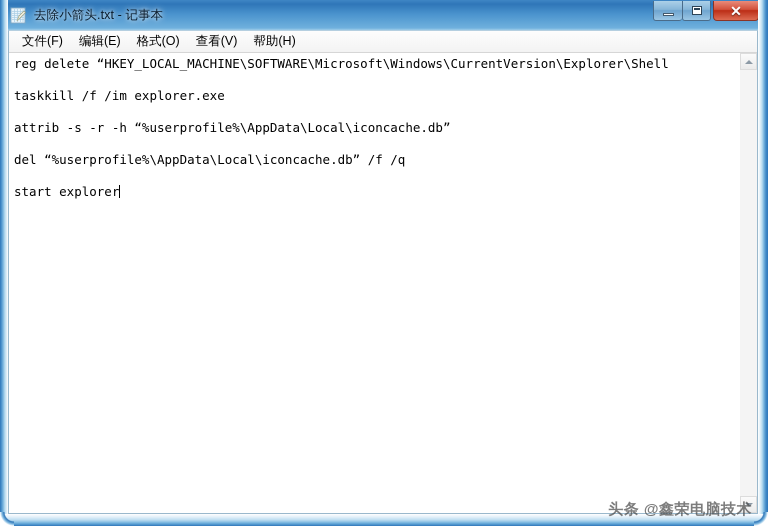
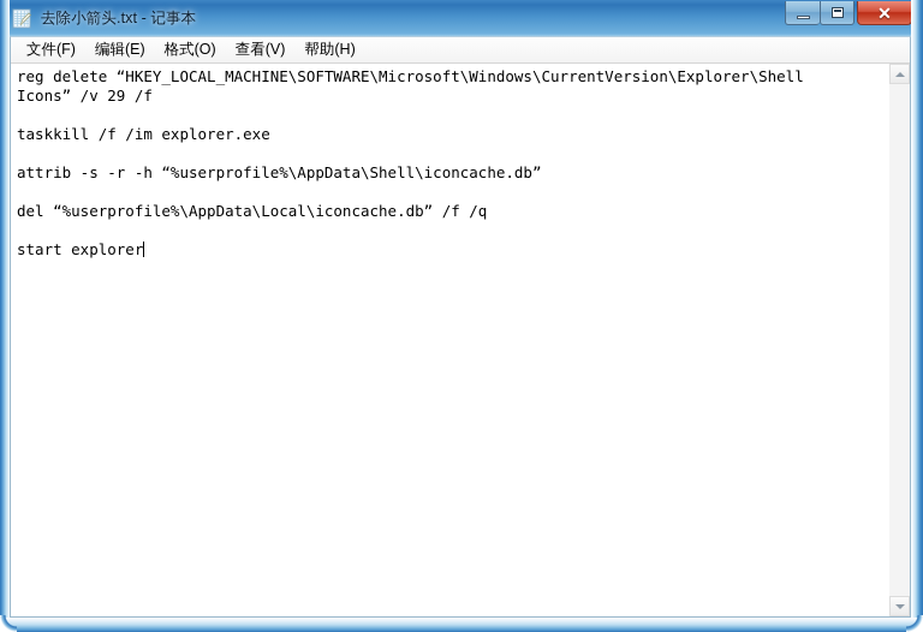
  去除小箭头.txt - 记事本
  ✕
  文件(F)
  编辑(E)
  格式(O)
  查看(V)
  帮助(H)
  reg delete “HKEY_LOCAL_MACHINE\SOFTWARE\Microsoft\Windows\CurrentVersion\Explorer\Shell
+ Icons” /v 29 /f
  taskkill /f /im explorer.exe
- attrib -s -r -h “%userprofile%\AppData\Local\iconcache.db”
+ attrib -s -r -h “%userprofile%\AppData\Shell\iconcache.db”
  del “%userprofile%\AppData\Local\iconcache.db” /f /q
  start explorer
- 头条 @鑫荣电脑技术
